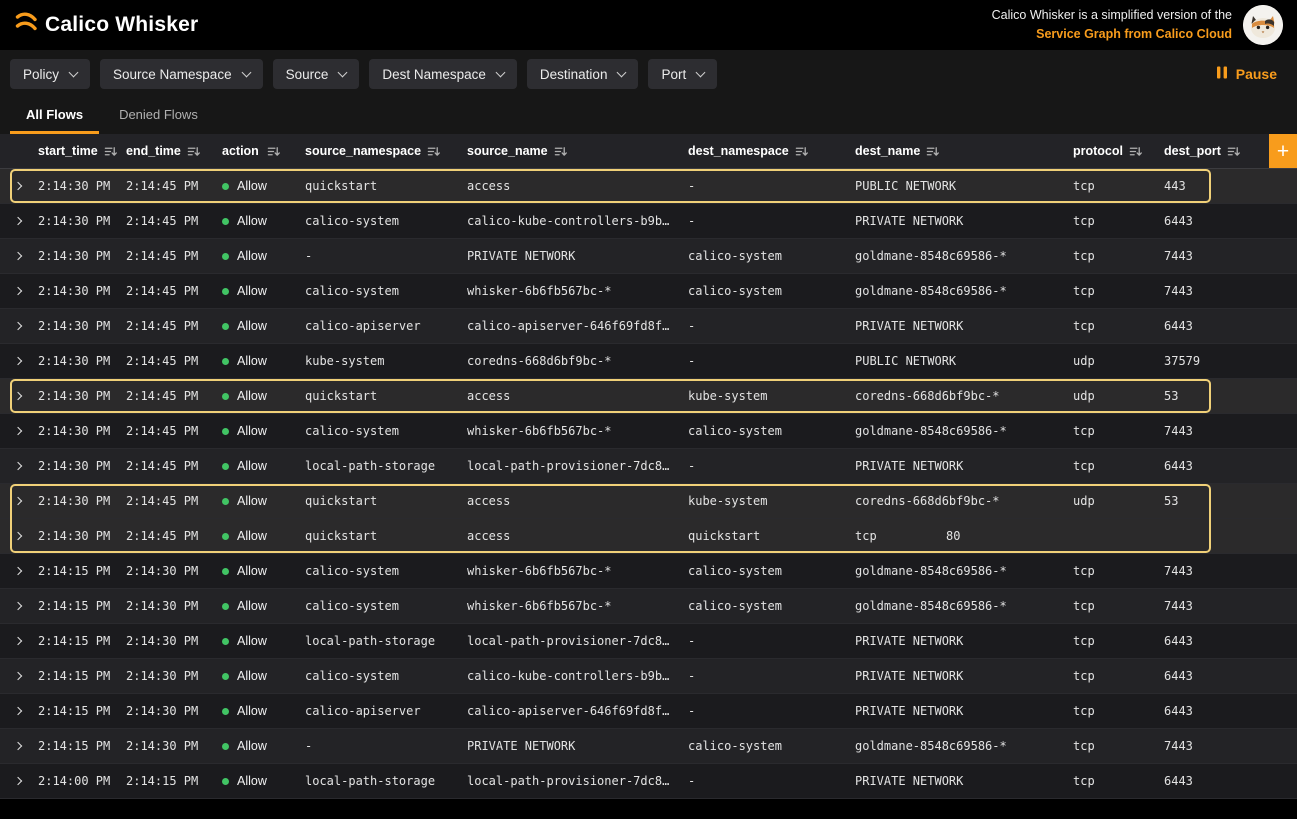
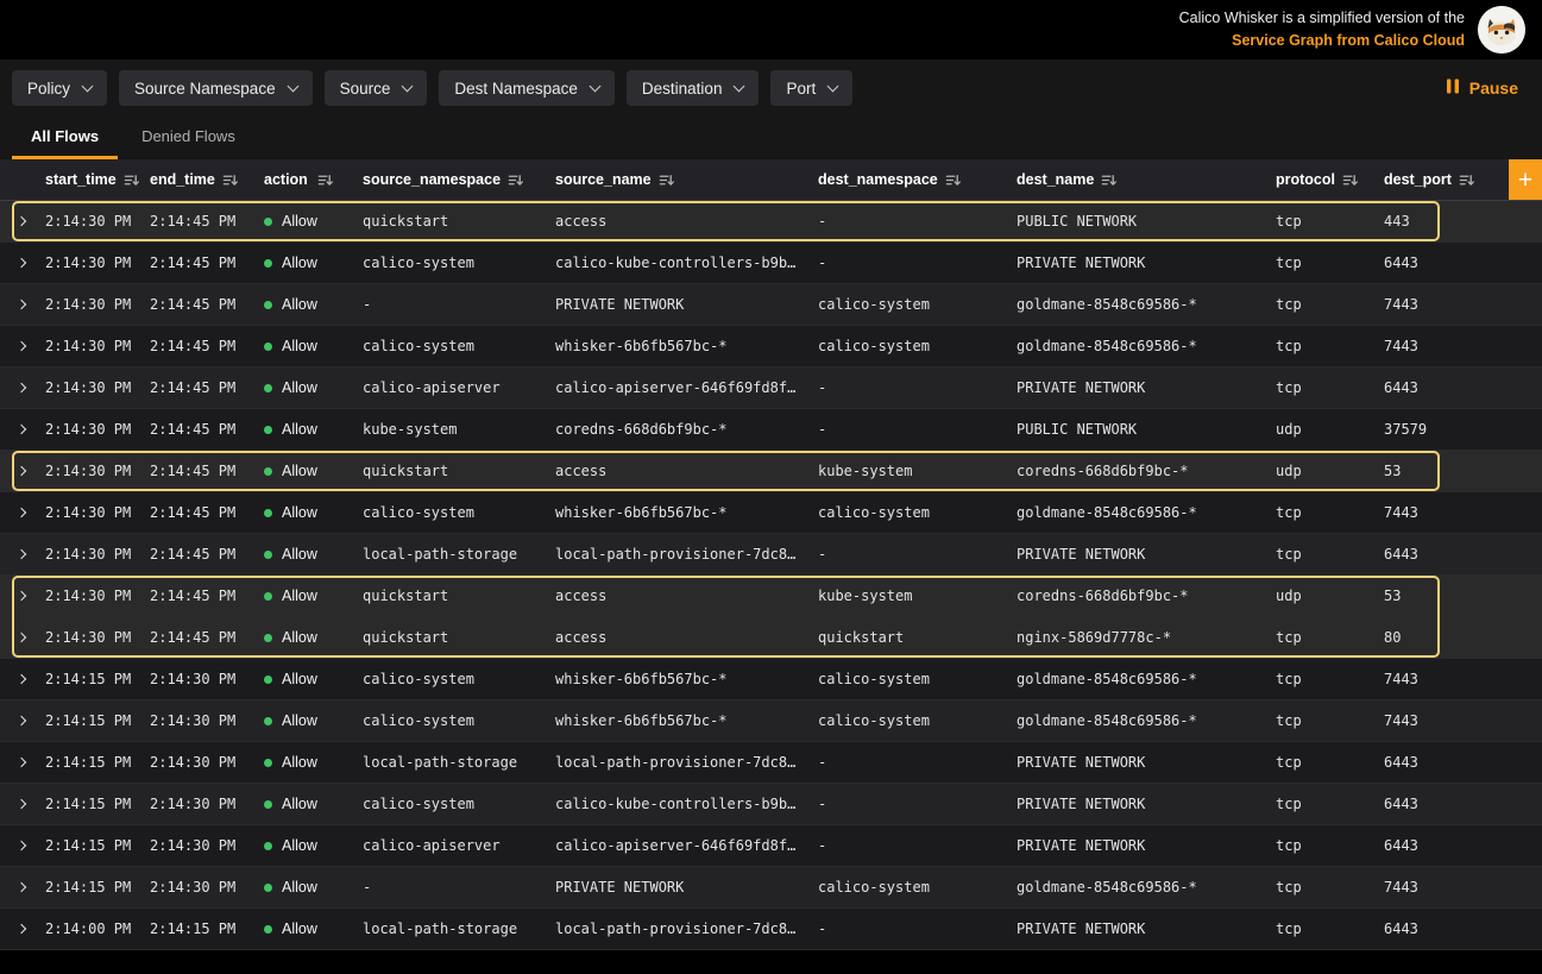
- Calico Whisker
  Calico Whisker is a simplified version of the
  Service Graph from Calico Cloud
  Policy
  Source Namespace
  Source
  Dest Namespace
  Destination
  Port
  Pause
  All Flows
  Denied Flows
  start_time
  end_time
  action
  source_namespace
  source_name
  dest_namespace
  dest_name
  protocol
  dest_port
  +
  2:14:30 PM
  2:14:45 PM
  Allow
  quickstart
  access
  -
  PUBLIC NETWORK
  tcp
  443
  2:14:30 PM
  2:14:45 PM
  Allow
  calico-system
  calico-kube-controllers-b9b…
  -
  PRIVATE NETWORK
  tcp
  6443
  2:14:30 PM
  2:14:45 PM
  Allow
  -
  PRIVATE NETWORK
  calico-system
  goldmane-8548c69586-*
  tcp
  7443
  2:14:30 PM
  2:14:45 PM
  Allow
  calico-system
  whisker-6b6fb567bc-*
  calico-system
  goldmane-8548c69586-*
  tcp
  7443
  2:14:30 PM
  2:14:45 PM
  Allow
  calico-apiserver
  calico-apiserver-646f69fd8f…
  -
  PRIVATE NETWORK
  tcp
  6443
  2:14:30 PM
  2:14:45 PM
  Allow
  kube-system
  coredns-668d6bf9bc-*
  -
  PUBLIC NETWORK
  udp
  37579
  2:14:30 PM
  2:14:45 PM
  Allow
  quickstart
  access
  kube-system
  coredns-668d6bf9bc-*
  udp
  53
  2:14:30 PM
  2:14:45 PM
  Allow
  calico-system
  whisker-6b6fb567bc-*
  calico-system
  goldmane-8548c69586-*
  tcp
  7443
  2:14:30 PM
  2:14:45 PM
  Allow
  local-path-storage
  local-path-provisioner-7dc8…
  -
  PRIVATE NETWORK
  tcp
  6443
  2:14:30 PM
  2:14:45 PM
  Allow
  quickstart
  access
  kube-system
  coredns-668d6bf9bc-*
  udp
  53
  2:14:30 PM
  2:14:45 PM
  Allow
  quickstart
  access
  quickstart
+ nginx-5869d7778c-*
  tcp
  80
  2:14:15 PM
  2:14:30 PM
  Allow
  calico-system
  whisker-6b6fb567bc-*
  calico-system
  goldmane-8548c69586-*
  tcp
  7443
  2:14:15 PM
  2:14:30 PM
  Allow
  calico-system
  whisker-6b6fb567bc-*
  calico-system
  goldmane-8548c69586-*
  tcp
  7443
  2:14:15 PM
  2:14:30 PM
  Allow
  local-path-storage
  local-path-provisioner-7dc8…
  -
  PRIVATE NETWORK
  tcp
  6443
  2:14:15 PM
  2:14:30 PM
  Allow
  calico-system
  calico-kube-controllers-b9b…
  -
  PRIVATE NETWORK
  tcp
  6443
  2:14:15 PM
  2:14:30 PM
  Allow
  calico-apiserver
  calico-apiserver-646f69fd8f…
  -
  PRIVATE NETWORK
  tcp
  6443
  2:14:15 PM
  2:14:30 PM
  Allow
  -
  PRIVATE NETWORK
  calico-system
  goldmane-8548c69586-*
  tcp
  7443
  2:14:00 PM
  2:14:15 PM
  Allow
  local-path-storage
  local-path-provisioner-7dc8…
  -
  PRIVATE NETWORK
  tcp
  6443
